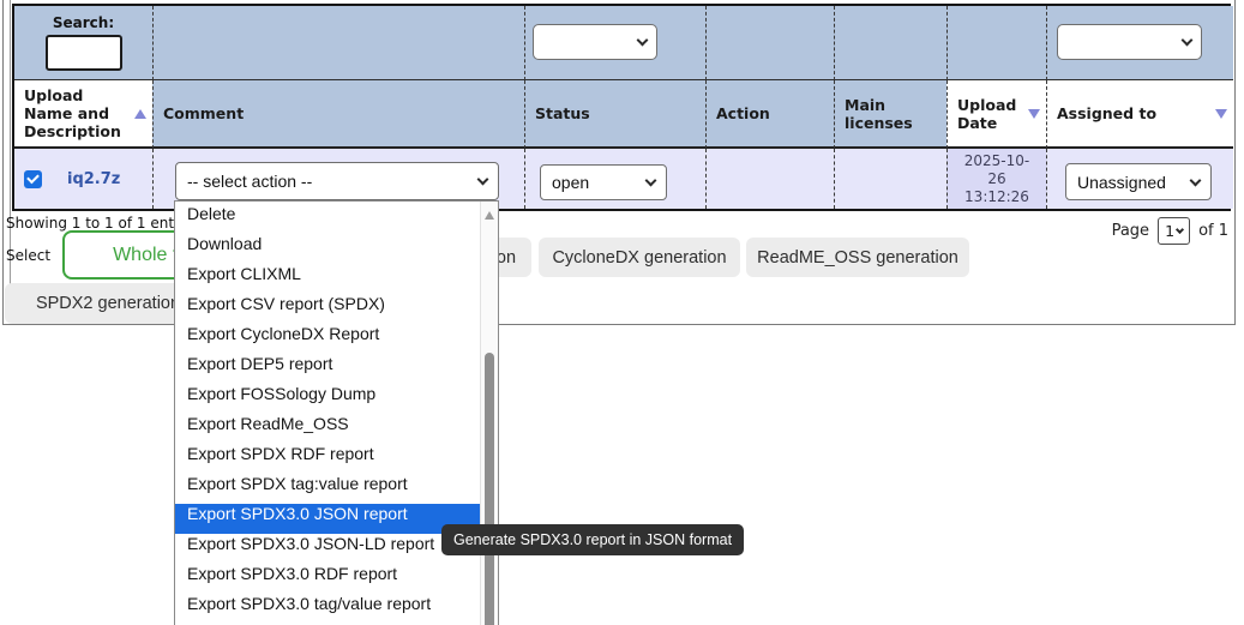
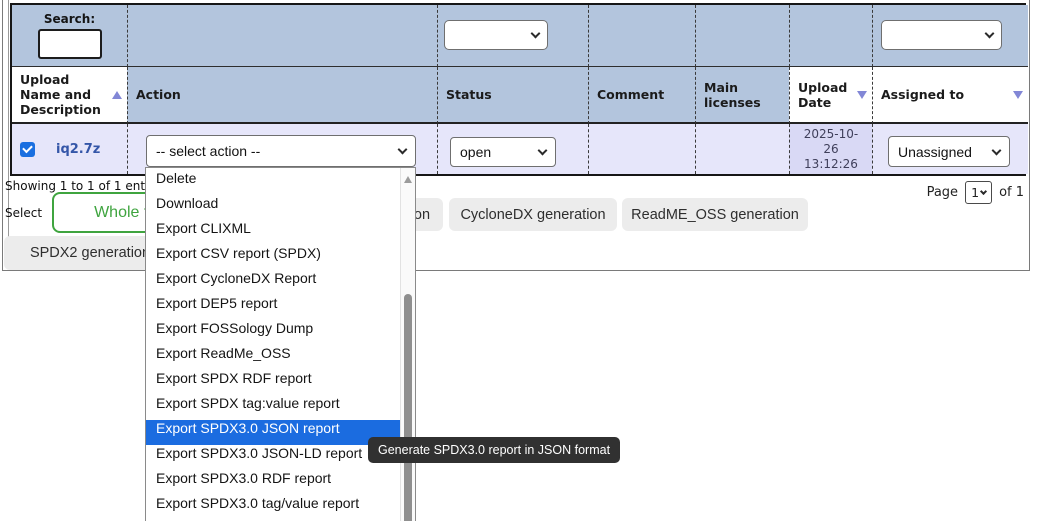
  Search:
  Upload Name and Description
- Comment
+ Action
  Status
- Action
+ Comment
  Main licenses
  Upload Date
  Assigned to
  iq2.7z
  2025-10-26 13:12:26
  -- select action --
  open
  Unassigned
  Showing 1 to 1 of 1 ent
  Page
  1
  of 1
  Select
  CycloneDX generation
  ReadME_OSS generation
  SPDX2 generatio
  Delete
  Download
  Export CLIXML
  Export CSV report (SPDX)
  Export CycloneDX Report
  Export DEP5 report
  Export FOSSology Dump
  Export ReadMe_OSS
  Export SPDX RDF report
  Export SPDX tag:value report
  Export SPDX3.0 JSON report
  Export SPDX3.0 JSON-LD report
  Export SPDX3.0 RDF report
  Export SPDX3.0 tag/value report
  Generate SPDX3.0 report in JSON format
